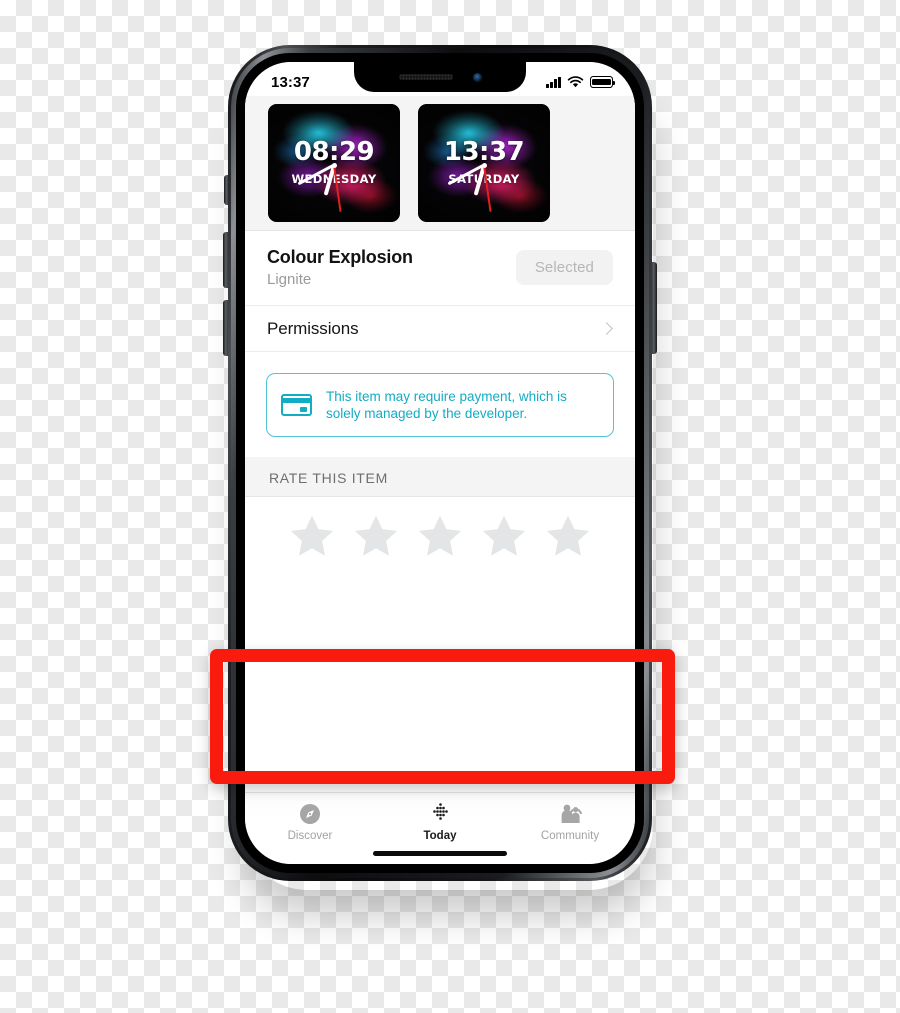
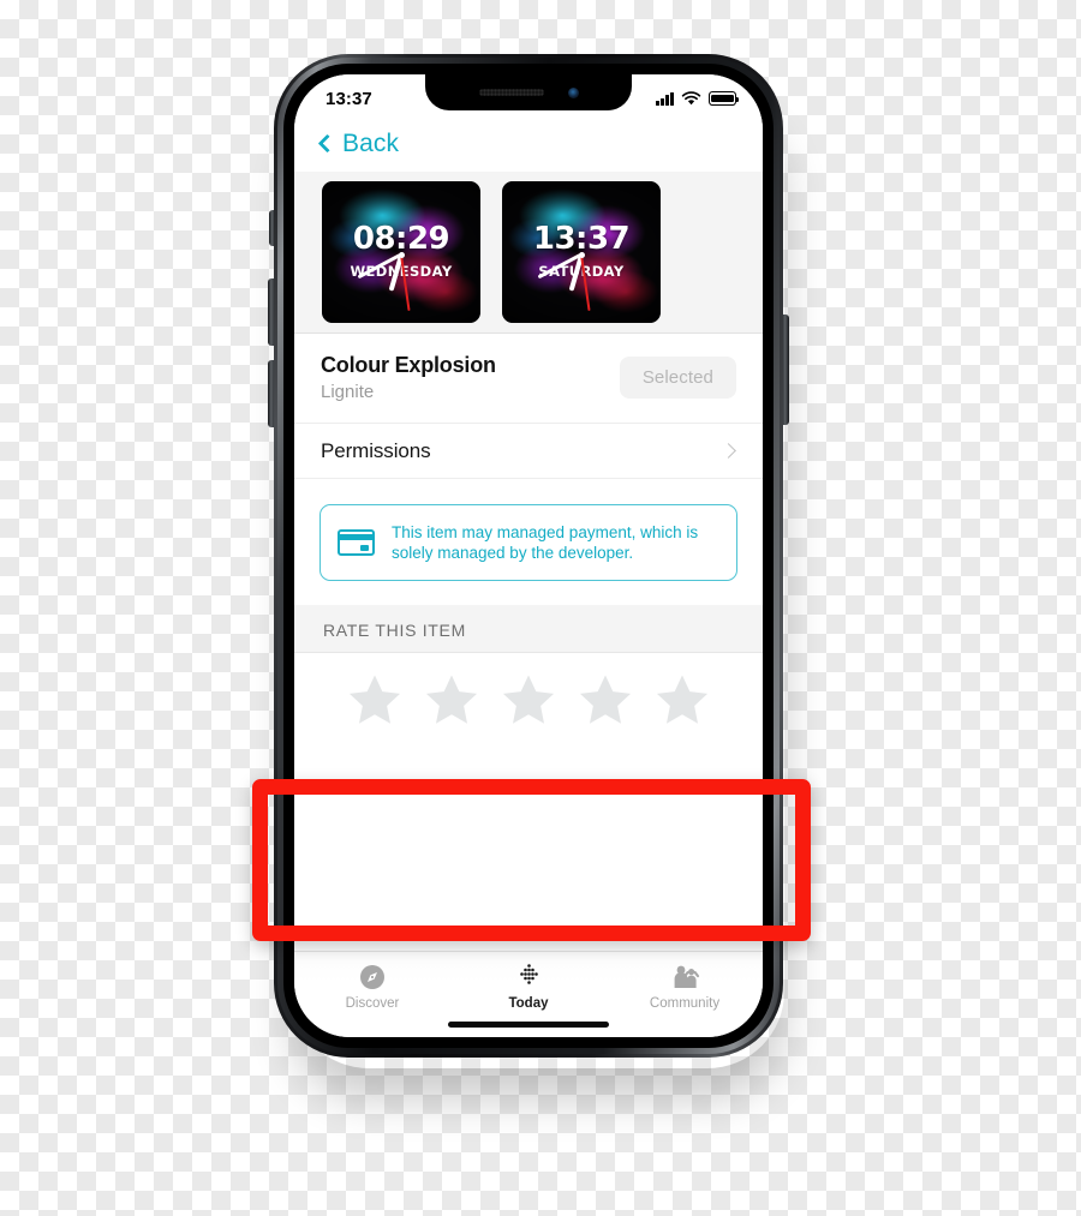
  13:37
+ Back
  08:29
  13:37
  ATRDAY
  Colour Explosion
  Lignite
  Selected
  Permissions
- This item may require payment, which is solely managed by the developer.
+ This item may managed payment, which is solely managed by the developer.
  RATE THIS ITEM
  Discover
  Today
  Community
